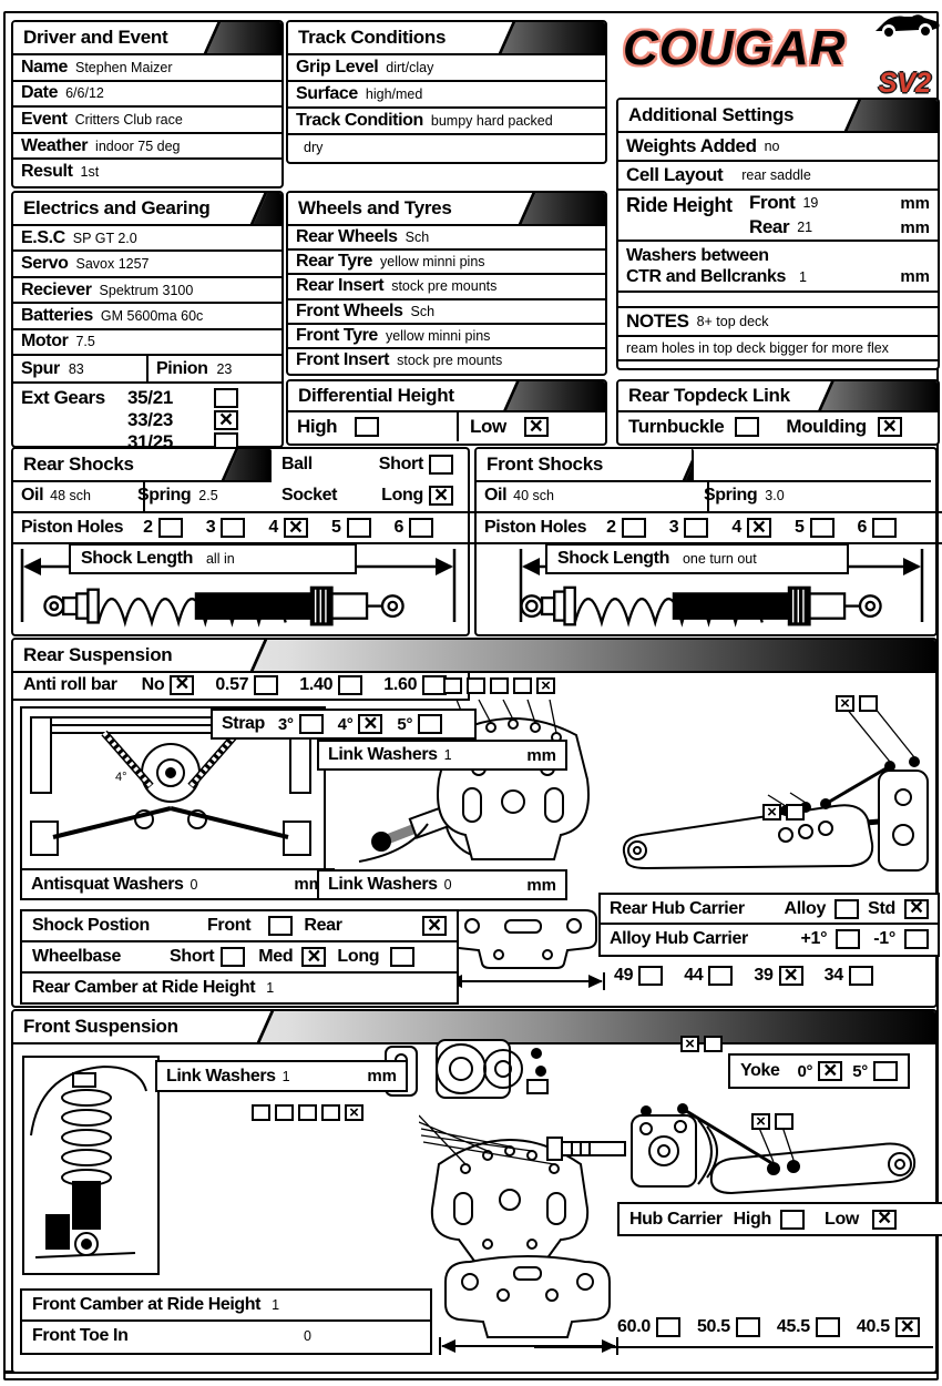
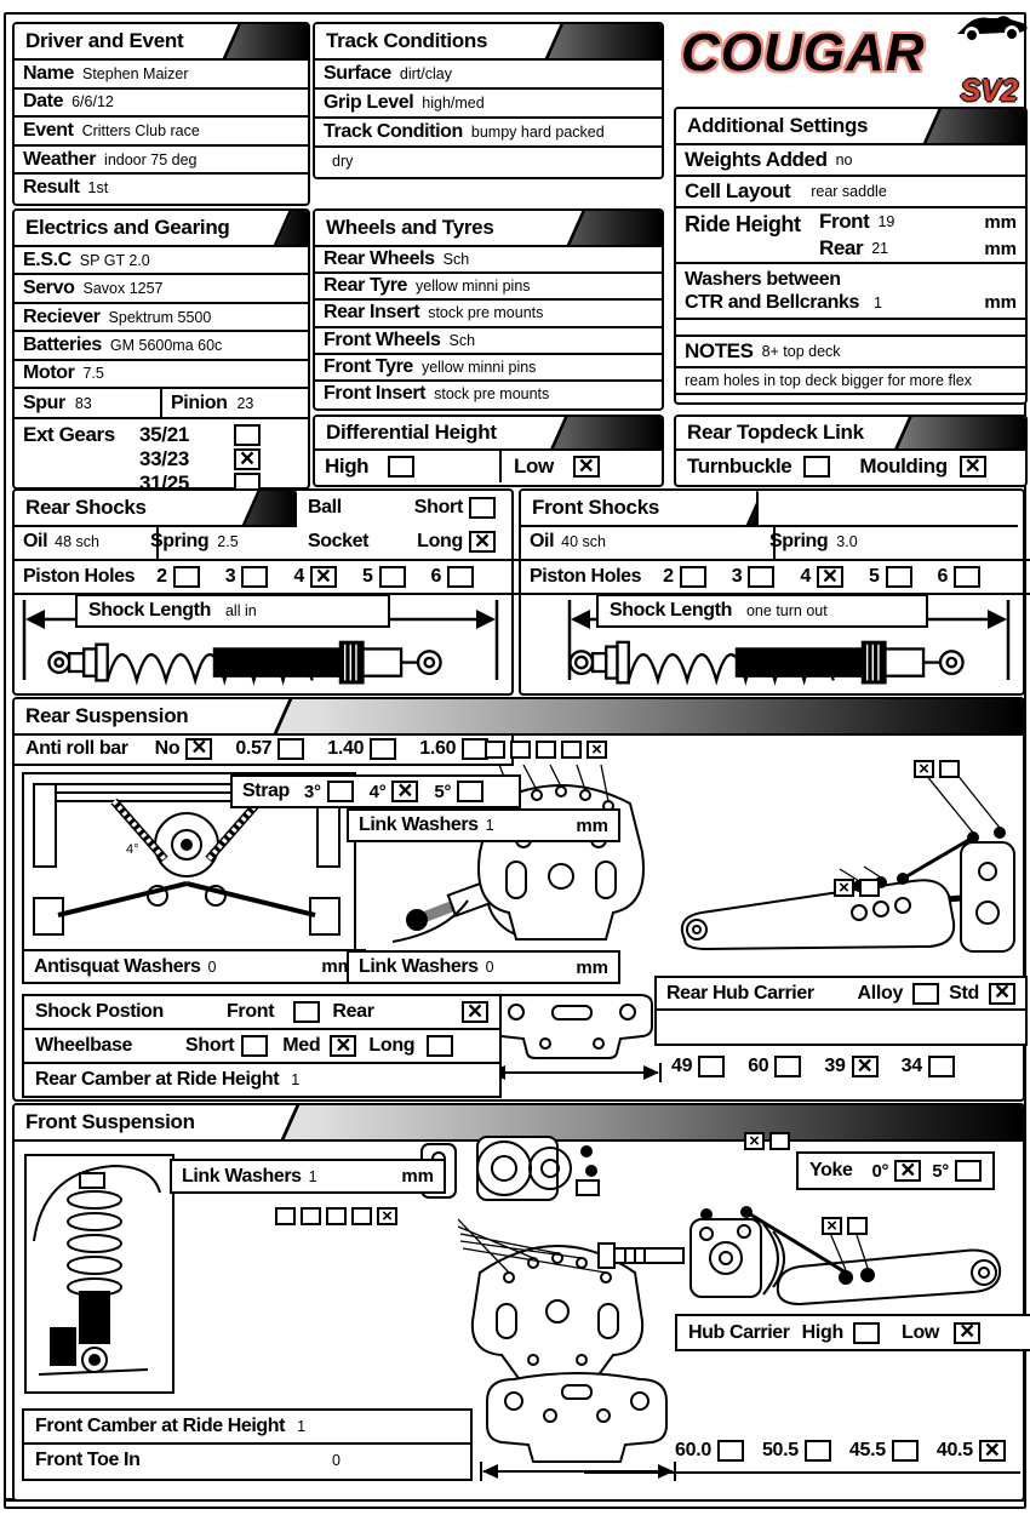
  Driver and Event
  Name
  Stephen Maizer
  Date
  6/6/12
  Event
  Critters Club race
  Weather
  indoor 75 deg
  Result
  1st
  Track Conditions
- Grip Level
+ Surface
  dirt/clay
- Surface
+ Grip Level
  high/med
  Track Condition
  bumpy hard packed
  dry
  COUGAR
  SV2
  Additional Settings
  Weights Added
  no
  Cell Layout
  rear saddle
  Ride Height
  Front
  19
  mm
  Rear
  21
  mm
  Washers between
  CTR and Bellcranks
  1
  mm
  NOTES
  8+ top deck
  ream holes in top deck bigger for more flex
  Electrics and Gearing
  E.S.C
  SP GT 2.0
  Servo
  Savox 1257
  Reciever
- Spektrum 3100
+ Spektrum 5500
  Batteries
  GM 5600ma 60c
  Motor
  7.5
  Spur
  83
  Pinion
  23
  Ext Gears
  35/21
  33/23
  31/25
  Wheels and Tyres
  Rear Wheels
  Sch
  Rear Tyre
  yellow minni pins
  Rear Insert
  stock pre mounts
  Front Wheels
  Sch
  Front Tyre
  yellow minni pins
  Front Insert
  stock pre mounts
  Differential Height
  High
  Low
  Rear Topdeck Link
  Turnbuckle
  Moulding
  Rear Shocks
  Ball
  Short
  Socket
  Long
  Oil
  48 sch
  Spring
  2.5
  Piston Holes
  2
  3
  4
  5
  6
  Shock Length
  all in
  Front Shocks
  Oil
  40 sch
  Spring
  3.0
  Piston Holes
  2
  3
  4
  5
  6
  Shock Length
  one turn out
  Rear Suspension
  Anti roll bar
  No
  0.57
  1.40
  1.60
  4°
  Strap
  3°
  4°
  5°
  Link Washers
  1
  mm
  Antisquat Washers
  0
  Link Washers
  0
  mm
  Shock Postion
  Front
  Rear
  Wheelbase
  Short
  Med
  Long
  Rear Camber at Ride Height
  1
  49
- 44
+ 60
  39
  34
  Rear Hub Carrier
  Alloy
  Std
- Alloy Hub Carrier
- +1°
- -1°
  Front Suspension
  Link Washers
  1
  mm
  Yoke
  0°
  5°
  Hub Carrier
  High
  Low
  60.0
  50.5
  45.5
  40.5
  Front Camber at Ride Height
  1
  Front Toe In
  0
